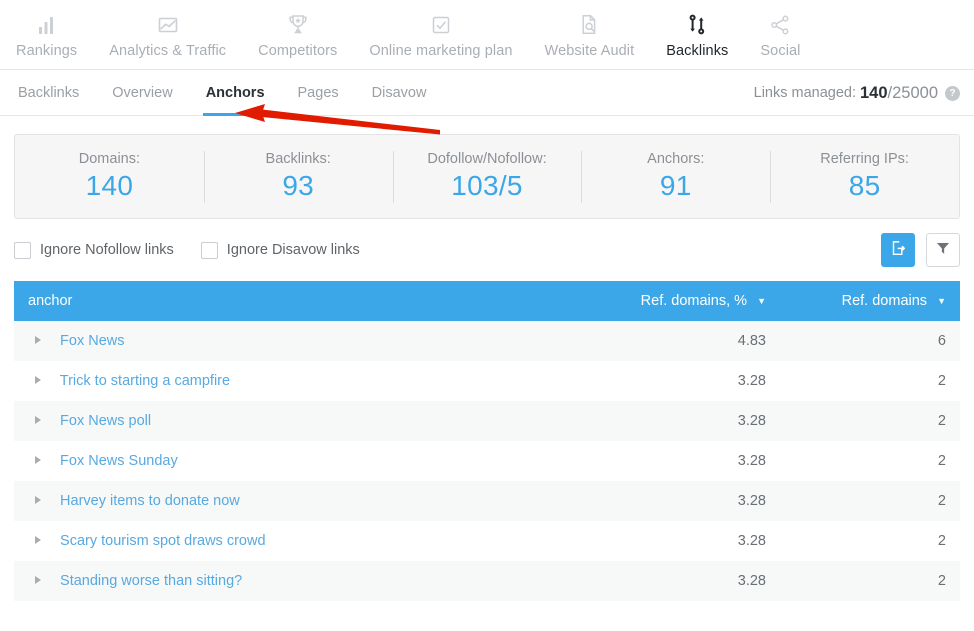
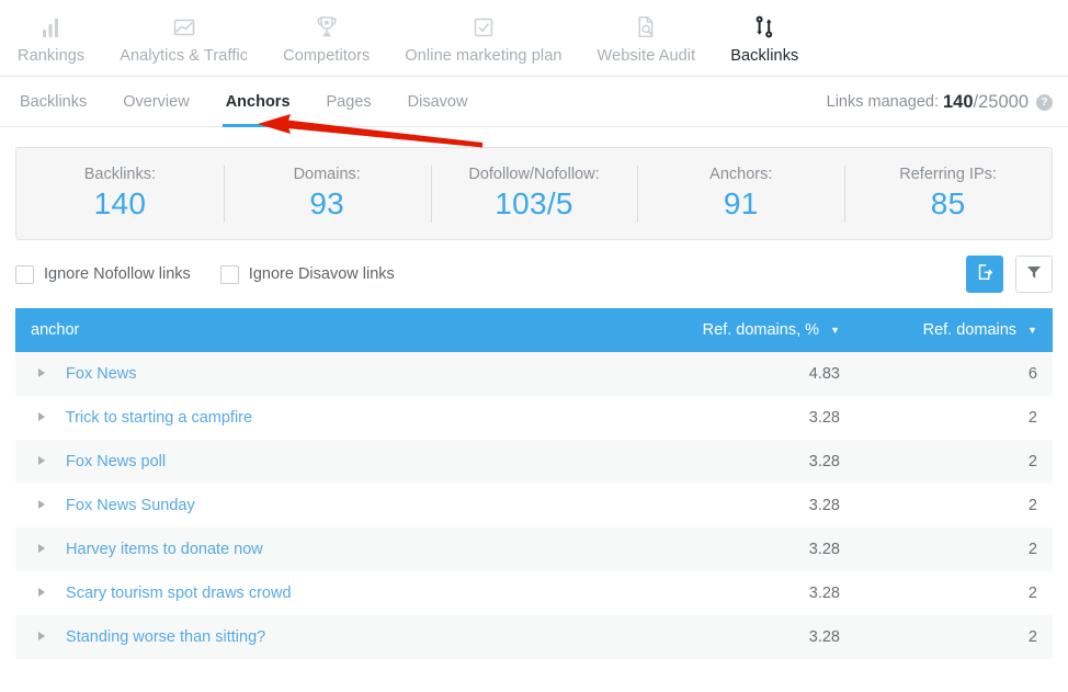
  Rankings
  Analytics & Traffic
  Competitors
  Online marketing plan
  Website Audit
  Backlinks
- Social
  Backlinks
  Overview
  Anchors
  Pages
  Disavow
  Links managed:
  140
  /25000
  ?
- Domains:
+ Backlinks:
  140
- Backlinks:
+ Domains:
  93
  Dofollow/Nofollow:
  103/5
  Anchors:
  91
  Referring IPs:
  85
  Ignore Nofollow links
  Ignore Disavow links
  anchor	Ref. domains, % ▼	Ref. domains ▼
  Fox News	4.83	6
  Trick to starting a campfire	3.28	2
  Fox News poll	3.28	2
  Fox News Sunday	3.28	2
  Harvey items to donate now	3.28	2
  Scary tourism spot draws crowd	3.28	2
  Standing worse than sitting?	3.28	2
